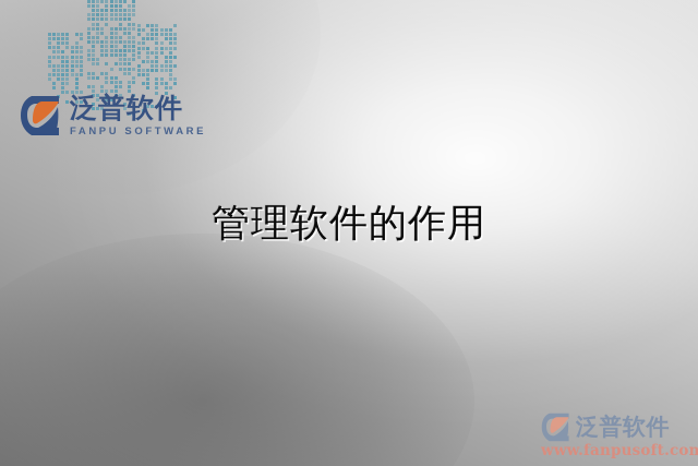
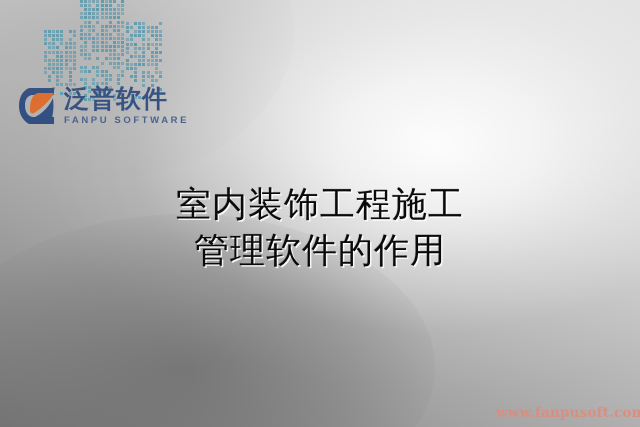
+ 室内装饰工程施工
  管理软件的作用
- 泛普软件
  www.fanpusoft.com
